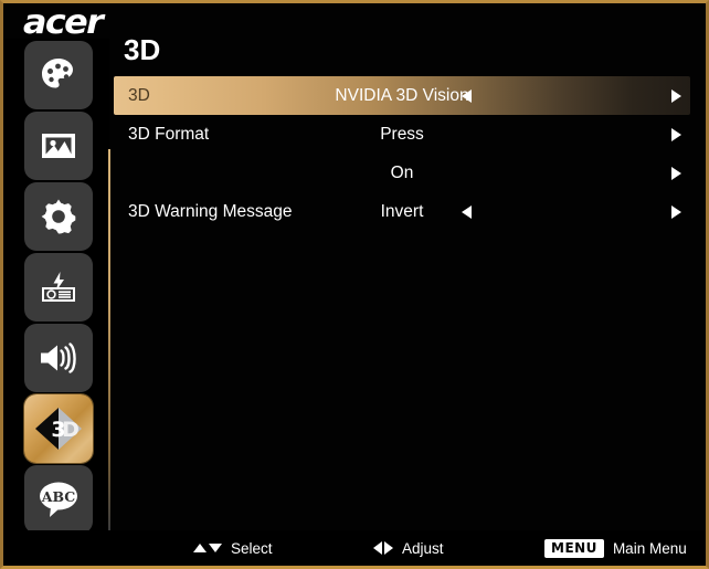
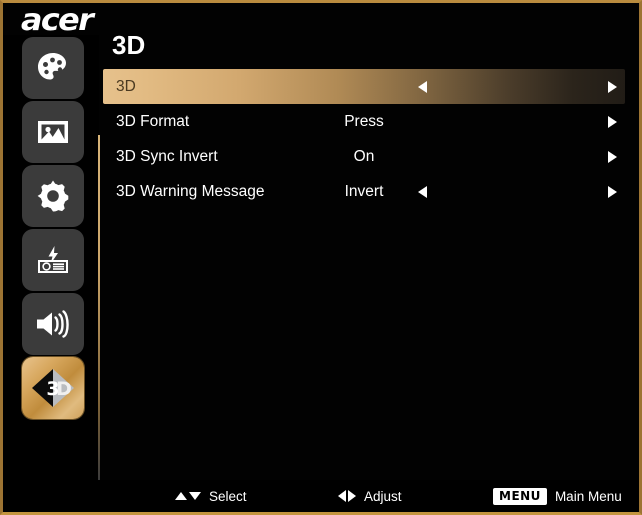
  acer
  3
  D
- ABC
  3D
  3D
- NVIDIA 3D Vision
  3D Format
  Press
+ 3D Sync Invert
  On
  3D Warning Message
  Invert
  Select
  Adjust
  MENU
  Main Menu
